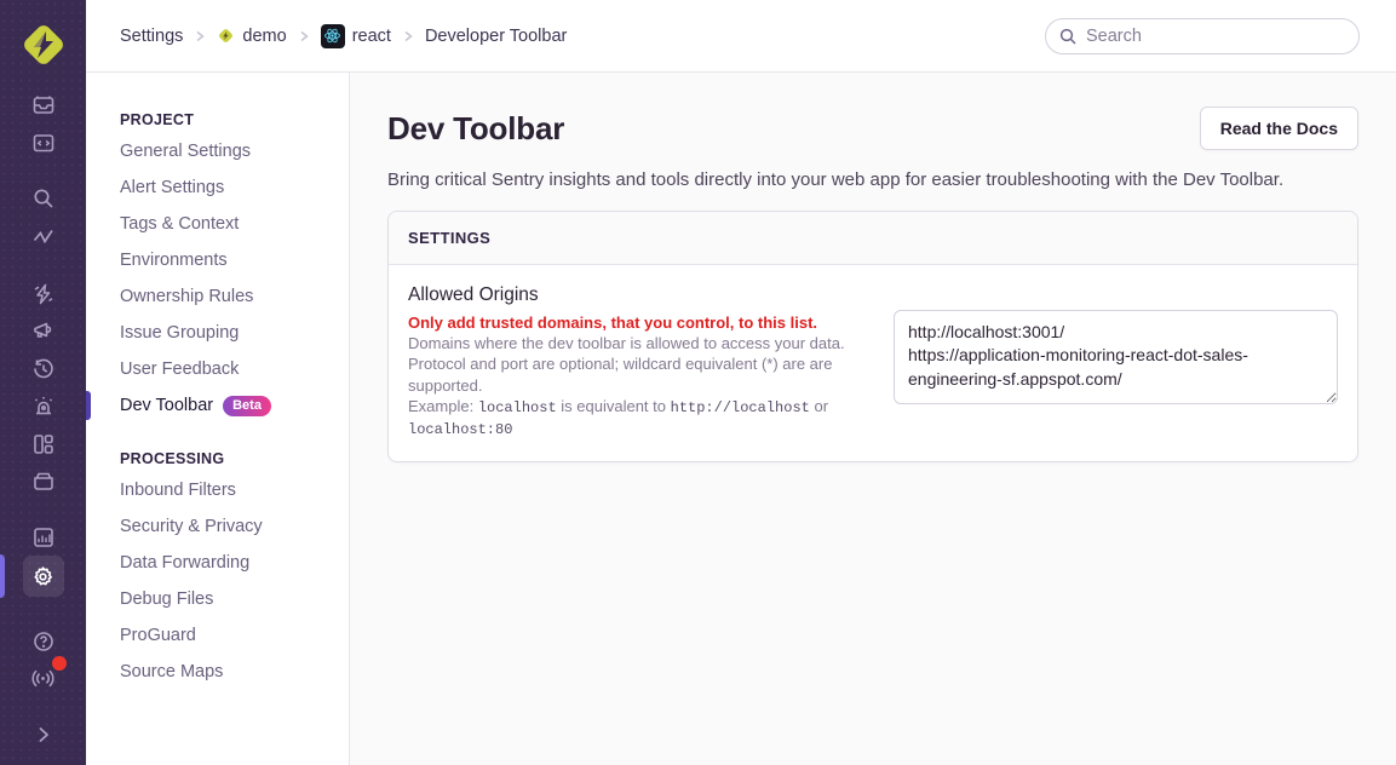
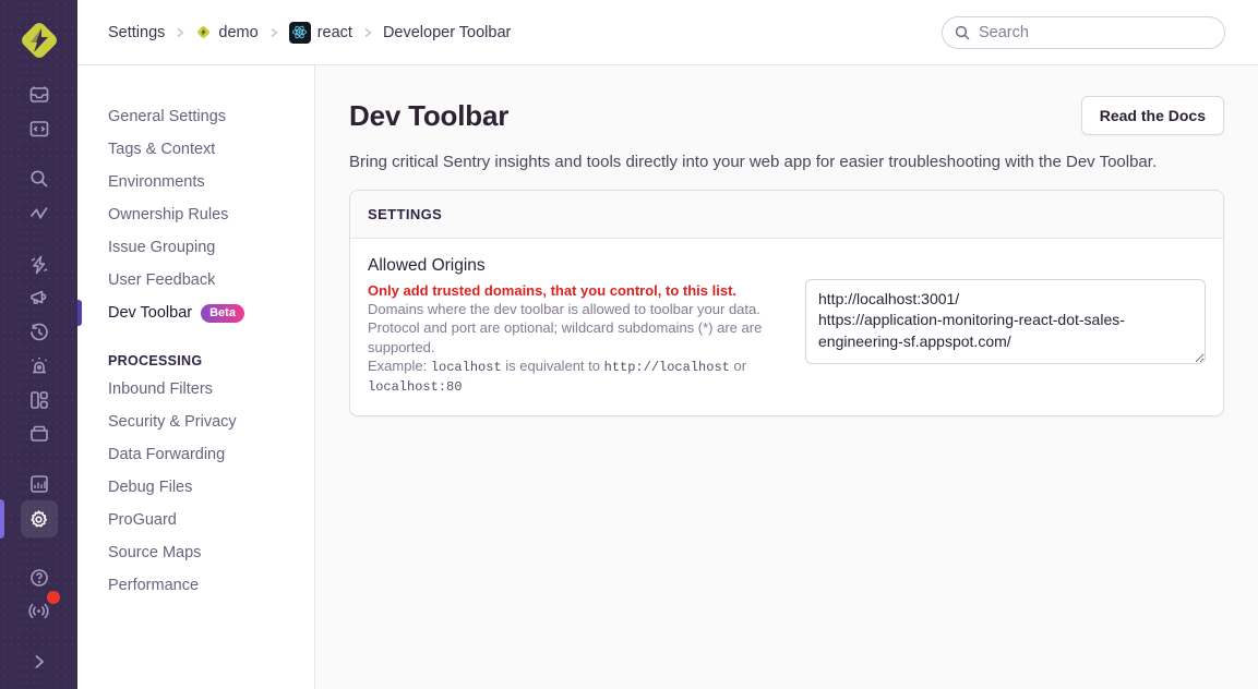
  Settings
  demo
  react
  Developer Toolbar
  Search
- PROJECT
  General Settings
- Alert Settings
  Tags & Context
  Environments
  Ownership Rules
  Issue Grouping
  User Feedback
  Dev Toolbar
  Beta
  PROCESSING
  Inbound Filters
  Security & Privacy
  Data Forwarding
  Debug Files
  ProGuard
  Source Maps
+ Performance
  Dev Toolbar
  Read the Docs
  Bring critical Sentry insights and tools directly into your web app for easier troubleshooting with the Dev Toolbar.
  SETTINGS
  Allowed Origins
  Only add trusted domains, that you control, to this list.
- Domains where the dev toolbar is allowed to access your data.
+ Domains where the dev toolbar is allowed to toolbar your data.
- Protocol and port are optional; wildcard equivalent (*) are are supported.
+ Protocol and port are optional; wildcard subdomains (*) are are supported.
  Example: localhost is equivalent to http://localhost or localhost:80
  http://localhost:3001/
